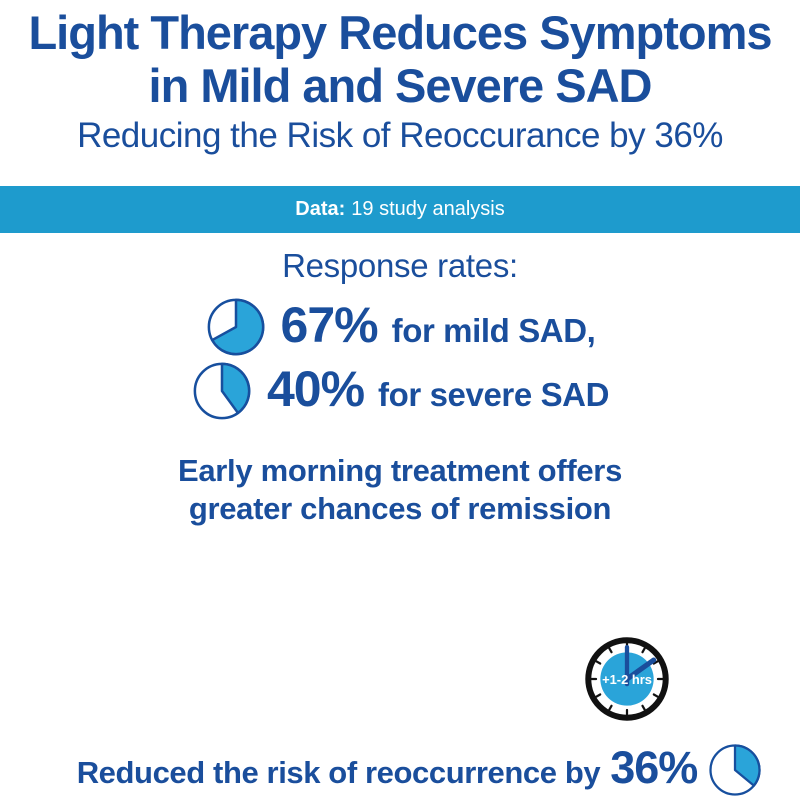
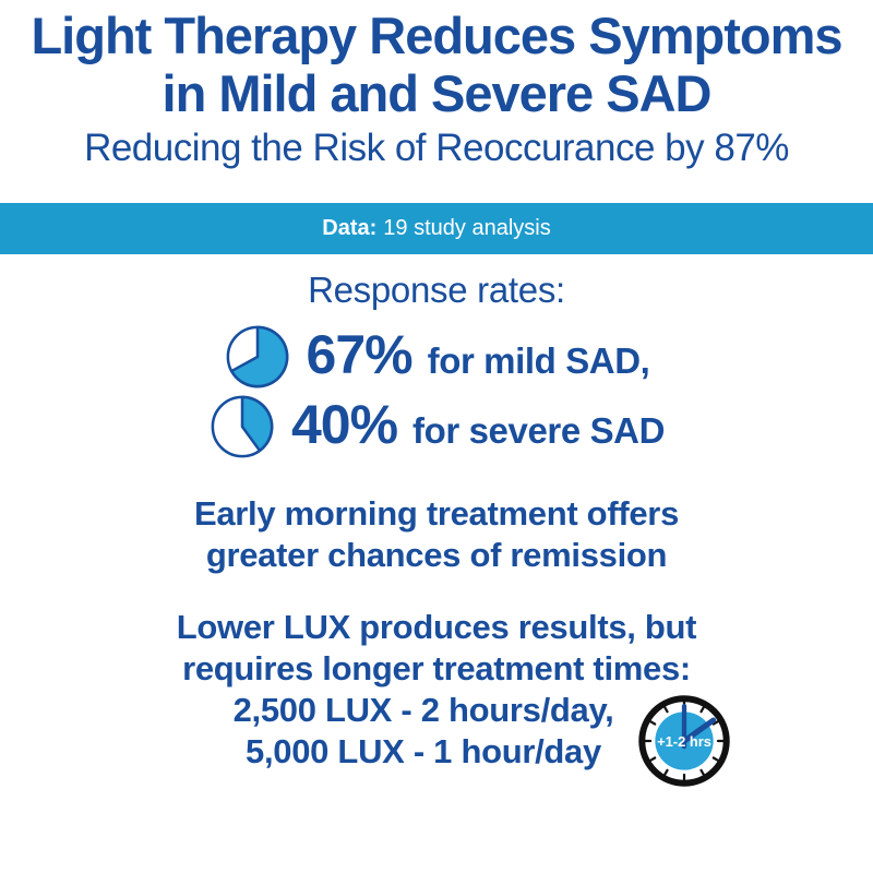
  Light Therapy Reduces Symptoms
  in Mild and Severe SAD
- Reducing the Risk of Reoccurance by 36%
+ Reducing the Risk of Reoccurance by 87%
  Data:
  19 study analysis
  Response rates:
  67%
  for mild SAD,
  40%
  for severe SAD
  Early morning treatment offers
  greater chances of remission
+ Lower LUX produces results, but
+ requires longer treatment times:
+ 2,500 LUX - 2 hours/day,
+ 5,000 LUX - 1 hour/day
  +1-2 hrs
- Reduced the risk of reoccurrence by
- 36%
